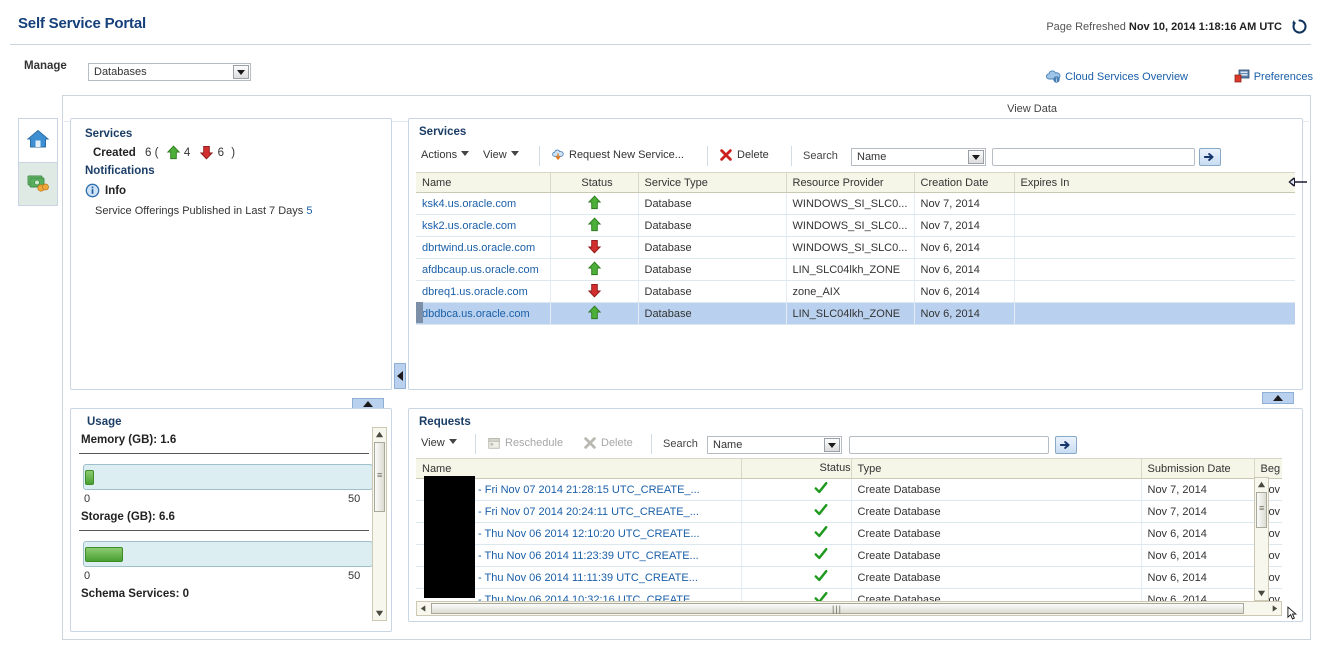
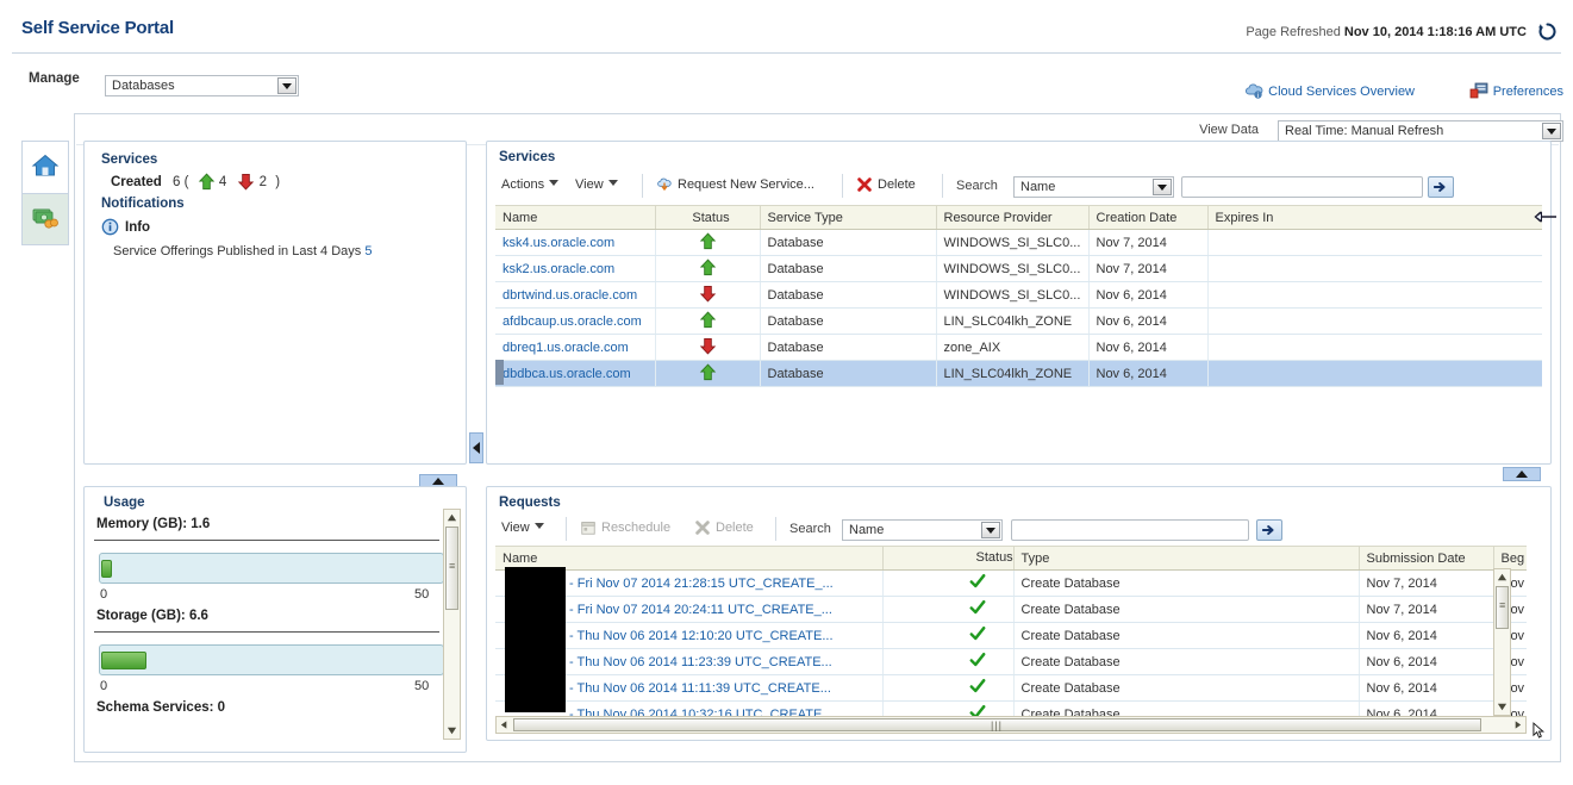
  Self Service Portal
  Page Refreshed Nov 10, 2014 1:18:16 AM UTC
  Manage
  Databases
  Cloud Services Overview
  Preferences
  View Data
+ Real Time: Manual Refresh
  Services
- Created 6 ( 4 6 )
+ Created 6 ( 4 2 )
  Notifications
  Info
- Service Offerings Published in Last 7 Days 5
+ Service Offerings Published in Last 4 Days 5
  Usage
  Memory (GB): 1.6
  0
  50
  Storage (GB): 6.6
  0
  50
  Schema Services: 0
  ≡
  Services
  Actions
  View
  Request New Service...
  Delete
  Search
  Name
  Name	Status	Service Type	Resource Provider	Creation Date	Expires In
  ksk4.us.oracle.com		Database	WINDOWS_SI_SLC0...	Nov 7, 2014
  ksk2.us.oracle.com		Database	WINDOWS_SI_SLC0...	Nov 7, 2014
  dbrtwind.us.oracle.com		Database	WINDOWS_SI_SLC0...	Nov 6, 2014
  afdbcaup.us.oracle.com		Database	LIN_SLC04lkh_ZONE	Nov 6, 2014
  dbreq1.us.oracle.com		Database	zone_AIX	Nov 6, 2014
  dbdbca.us.oracle.com		Database	LIN_SLC04lkh_ZONE	Nov 6, 2014
  Requests
  View
  Reschedule
  Delete
  Search
  Name
  Name	Status	Type	Submission Date	Beg
  - Fri Nov 07 2014 21:28:15 UTC_CREATE_...		Create Database	Nov 7, 2014	ov
  - Fri Nov 07 2014 20:24:11 UTC_CREATE_...		Create Database	Nov 7, 2014	ov
  - Thu Nov 06 2014 12:10:20 UTC_CREATE...		Create Database	Nov 6, 2014	ov
  - Thu Nov 06 2014 11:23:39 UTC_CREATE...		Create Database	Nov 6, 2014	ov
  - Thu Nov 06 2014 11:11:39 UTC_CREATE...		Create Database	Nov 6, 2014	ov
  - Thu Nov 06 2014 10:32:16 UTC_CREATE...		Create Database	Nov 6, 2014	ov
  ≡
  |||
